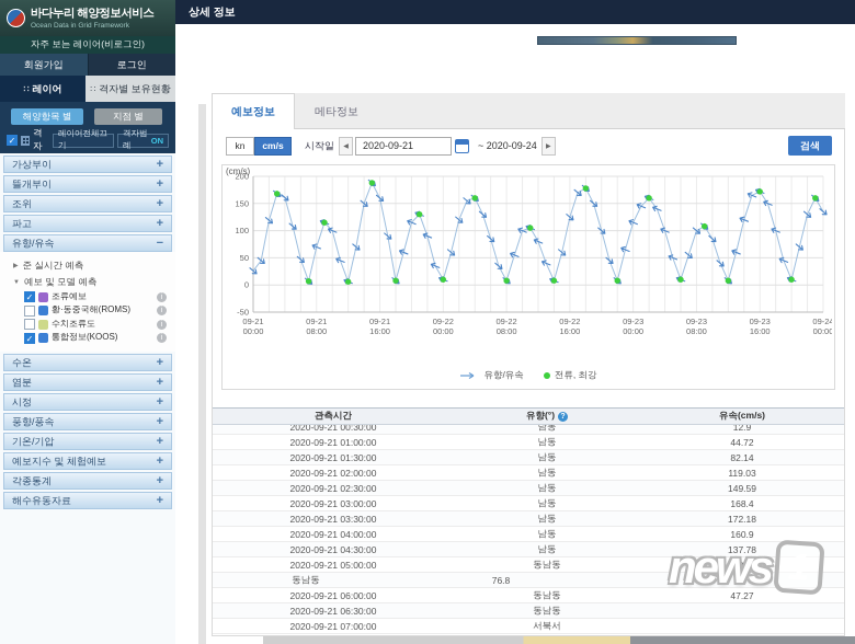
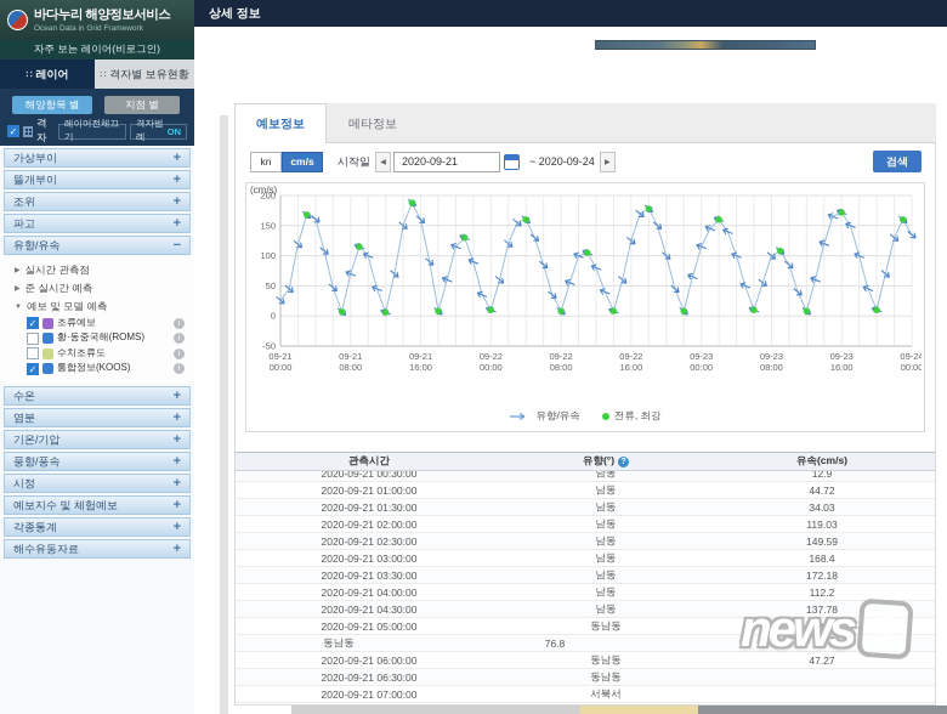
  바다누리 해양정보서비스
  자주 보는 레이어(비로그인)
- 회원가입
- 로그인
  ∷
  레이어
  ∷
  격자별 보유현황
  해양항목 별
  지점 별
  ✓
  격자
  레이어전체끄기
  격자범례
  ON
  가상부이
  +
  뜰개부이
  +
  조위
  +
  파고
  +
  유향/유속
  −
+ 실시간 관측점
  준 실시간 예측
  예보 및 모델 예측
  ✓
  조류예보
  황·동중국해(ROMS)
  수치조류도
  ✓
  통합정보(KOOS)
  수온
  +
  염분
  +
- 시정
+ 기온/기압
  +
  풍향/풍속
  +
- 기온/기압
+ 시정
  +
  예보지수 및 체험예보
  +
  각종통계
  +
  해수유동자료
  +
  상세 정보
  예보정보
  메타정보
  kn
  cm/s
  시작일
  2020-09-21
  ~ 2020-09-24
  검색
  200
  150
  100
  50
  0
  -50
  (cm/s)
  09-21
  00:00
  09-21
  08:00
  09-21
  16:00
  09-22
  00:00
  09-22
  08:00
  09-22
  16:00
  09-23
  00:00
  09-23
  08:00
  09-23
  16:00
  09-24
  00:00
  유향/유속
  전류, 최강
  관측시간
  유향(°)
  유속(cm/s)
  2020-09-21 00:30:00
  남동
  12.9
  2020-09-21 01:00:00
  남동
  44.72
  2020-09-21 01:30:00
  남동
- 82.14
+ 34.03
  2020-09-21 02:00:00
  남동
  119.03
  2020-09-21 02:30:00
  남동
  149.59
  2020-09-21 03:00:00
  남동
  168.4
  2020-09-21 03:30:00
  남동
  172.18
  2020-09-21 04:00:00
  남동
- 160.9
+ 112.2
  2020-09-21 04:30:00
  남동
  137.78
  2020-09-21 05:00:00
  동남동
  108.03
  동남동
  76.8
  2020-09-21 06:00:00
  동남동
  47.27
  2020-09-21 06:30:00
  동남동
  2020-09-21 07:00:00
  서북서
  news
